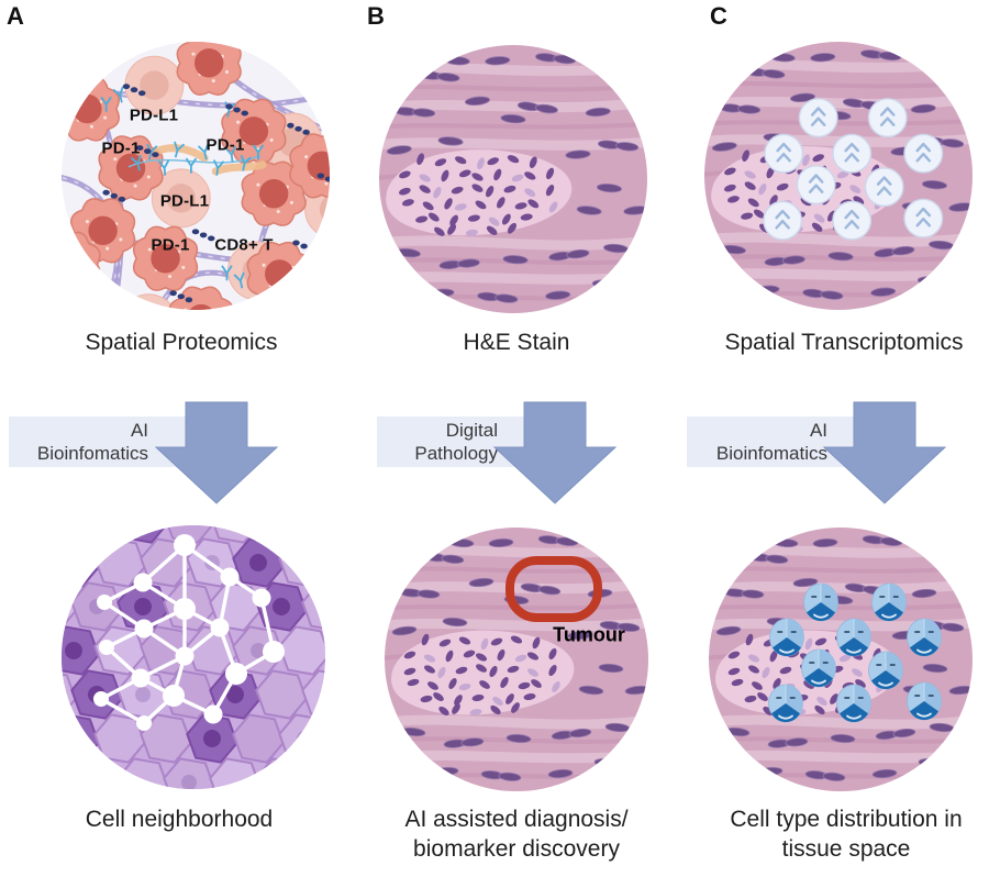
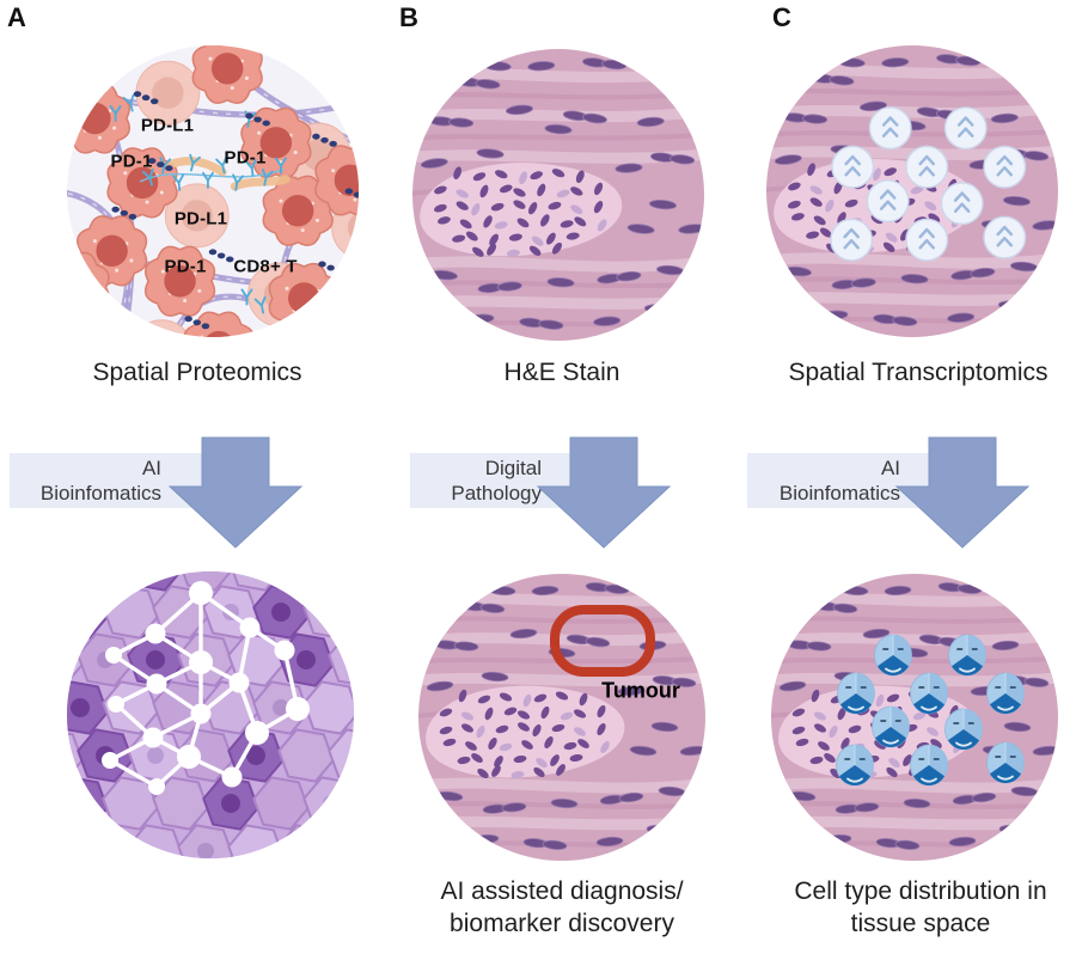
  A
  PD-L1
  PD-1
  PD-1
  PD-L1
  PD-1
  CD8+ T
  Spatial Proteomics
  AI
  Bioinfomatics
- Cell neighborhood
  B
  H&E Stain
  Digital
  Pathology
  Tumour
  AI assisted diagnosis/
  biomarker discovery
  C
  Spatial Transcriptomics
  AI
  Bioinfomatics
  Cell type distribution in
  tissue space
